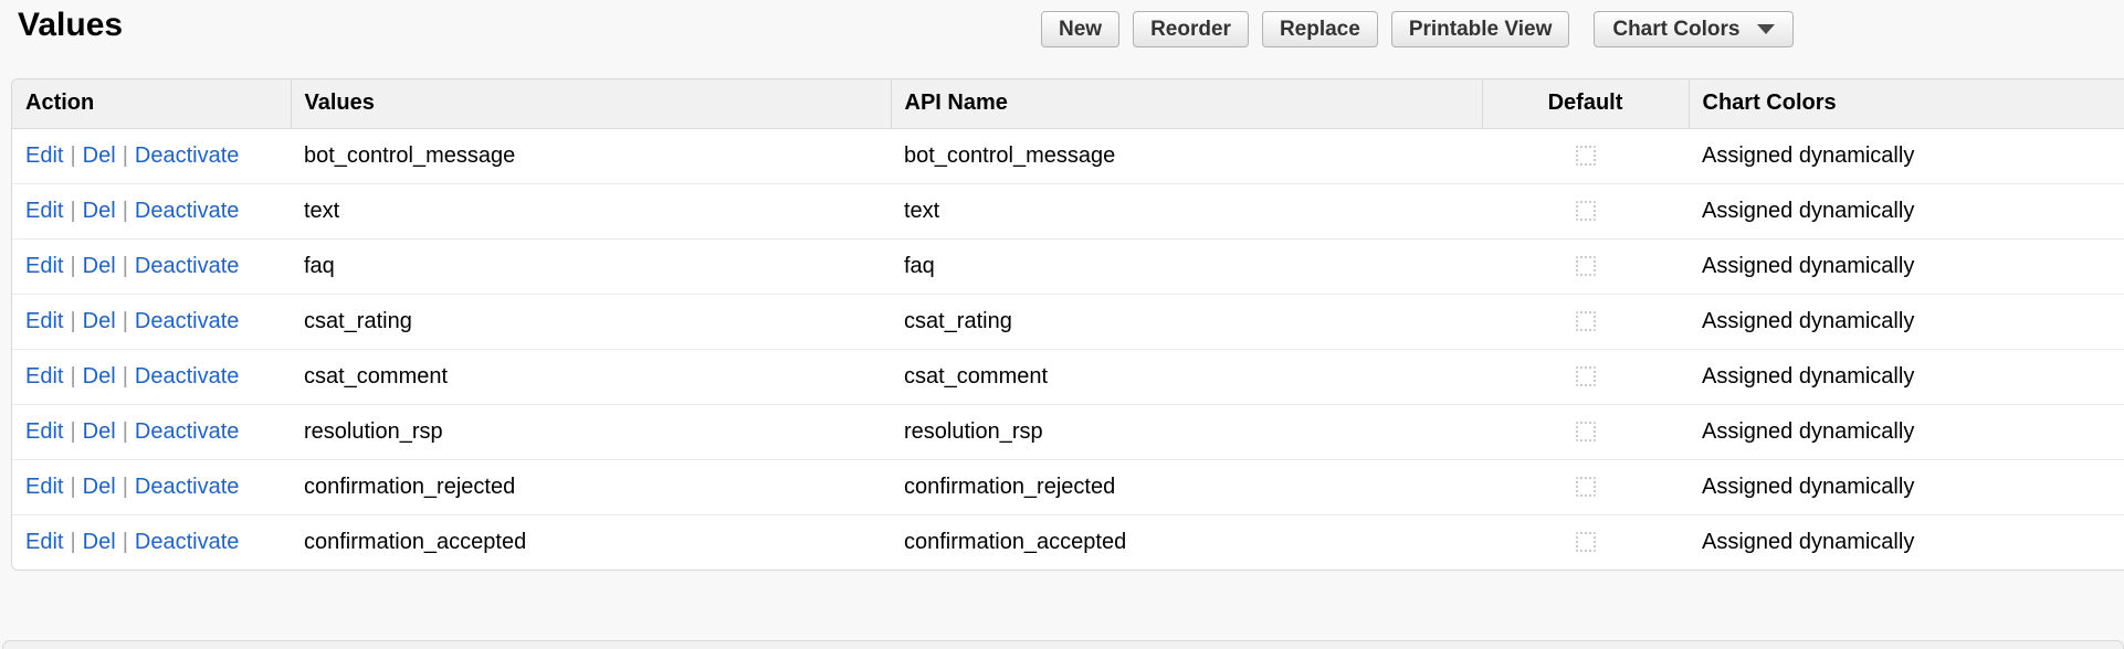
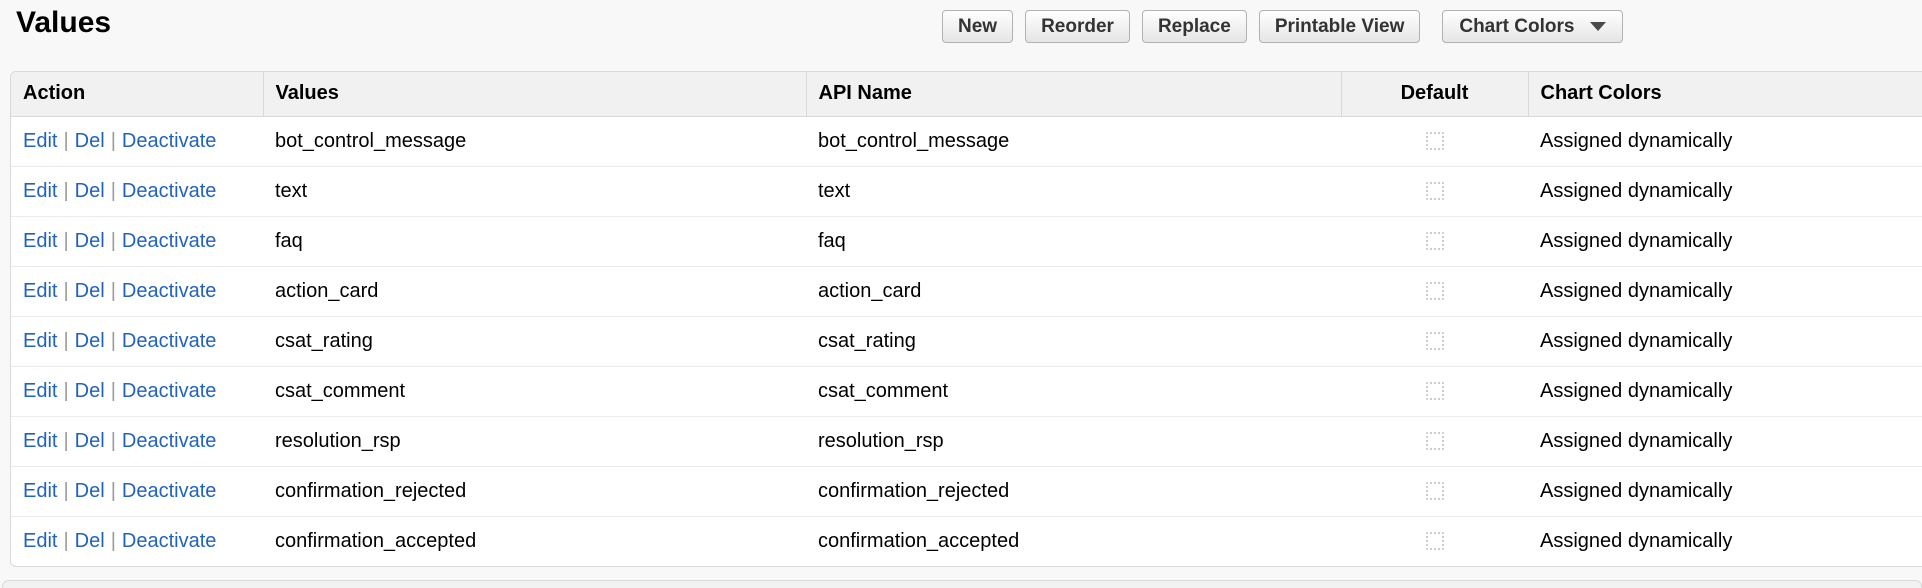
  Values
  New
  Reorder
  Replace
  Printable View
  Chart Colors
  Action	Values	API Name	Default	Chart Colors
  Edit | Del | Deactivate	bot_control_message	bot_control_message		Assigned dynamically
  Edit | Del | Deactivate	text	text		Assigned dynamically
  Edit | Del | Deactivate	faq	faq		Assigned dynamically
+ Edit | Del | Deactivate	action_card	action_card		Assigned dynamically
  Edit | Del | Deactivate	csat_rating	csat_rating		Assigned dynamically
  Edit | Del | Deactivate	csat_comment	csat_comment		Assigned dynamically
  Edit | Del | Deactivate	resolution_rsp	resolution_rsp		Assigned dynamically
  Edit | Del | Deactivate	confirmation_rejected	confirmation_rejected		Assigned dynamically
  Edit | Del | Deactivate	confirmation_accepted	confirmation_accepted		Assigned dynamically
